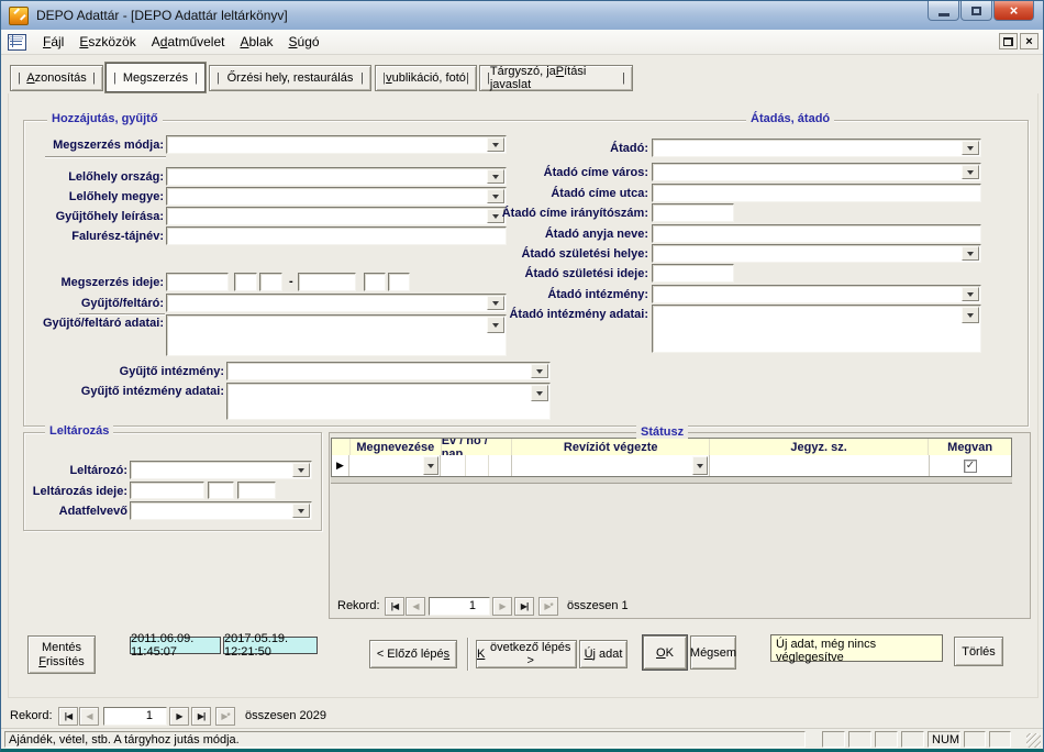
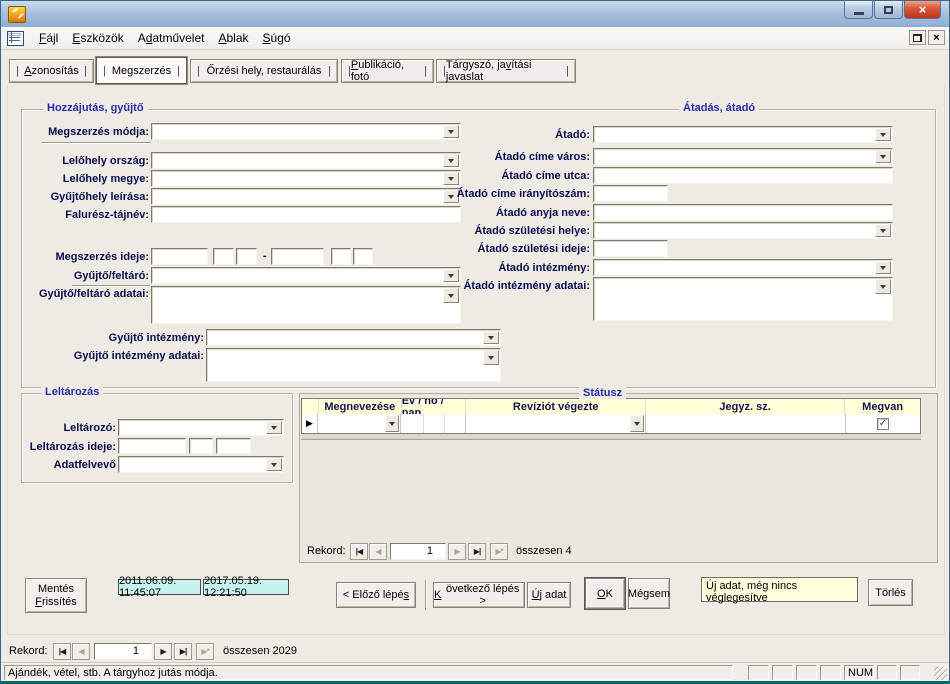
- DEPO Adattár - [DEPO Adattár leltárkönyv]
  ×
  Fájl
  Eszközök
  Adatművelet
  Ablak
  Súgó
  ×
  |
  Azonosítás
  |
  |
  Megszerzés
  |
  |
  Őrzési hely, restaurálás
  |
  |
- vublikáció, fotó
+ Publikáció, fotó
  |
  |
- Tárgyszó, jaPítási javaslat
+ Tárgyszó, javítási javaslat
  |
  Hozzájutás, gyűjtő
  Átadás, átadó
  Megszerzés módja:
  Lelőhely ország:
  Lelőhely megye:
  Gyűjtőhely leírása:
  Falurész-tájnév:
  Megszerzés ideje:
  -
  Gyűjtő/feltáró:
  Gyűjtő/feltáró adatai:
  Gyűjtő intézmény:
  Gyűjtő intézmény adatai:
  Átadó:
  Átadó címe város:
  Átadó címe utca:
  Átadó címe irányítószám:
  Átadó anyja neve:
  Átadó születési helye:
  Átadó születési ideje:
  Átadó intézmény:
  Átadó intézmény adatai:
  Leltározás
  Leltározó:
  Leltározás ideje:
  Adatfelvevő
  Megnevezése
  Év / hó / nap
  Revíziót végezte
  Jegyz. sz.
  Megvan
  ▶
  ✓
  Rekord:
  |◀
  ◀
  1
  ▶
  ▶|
  ▶*
- összesen 1
+ összesen 4
  Státusz
  Mentés
  Frissítés
  2011.06.09. 11:45:07
  2017.05.19. 12:21:50
  < Előző lépé
  s
  K
  övetkező lépés >
  Ú
  j adat
  O
  K
  Mégsem
  Új adat, még nincs véglegesítve
  Törlés
  Rekord:
  |◀
  ◀
  1
  ▶
  ▶|
  ▶*
  összesen 2029
  Ajándék, vétel, stb. A tárgyhoz jutás módja.
  NUM
